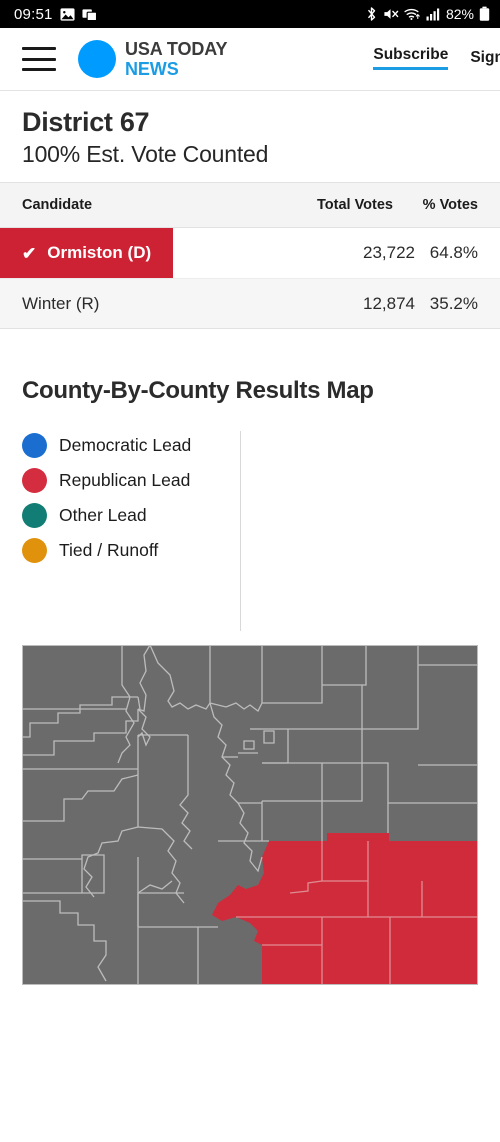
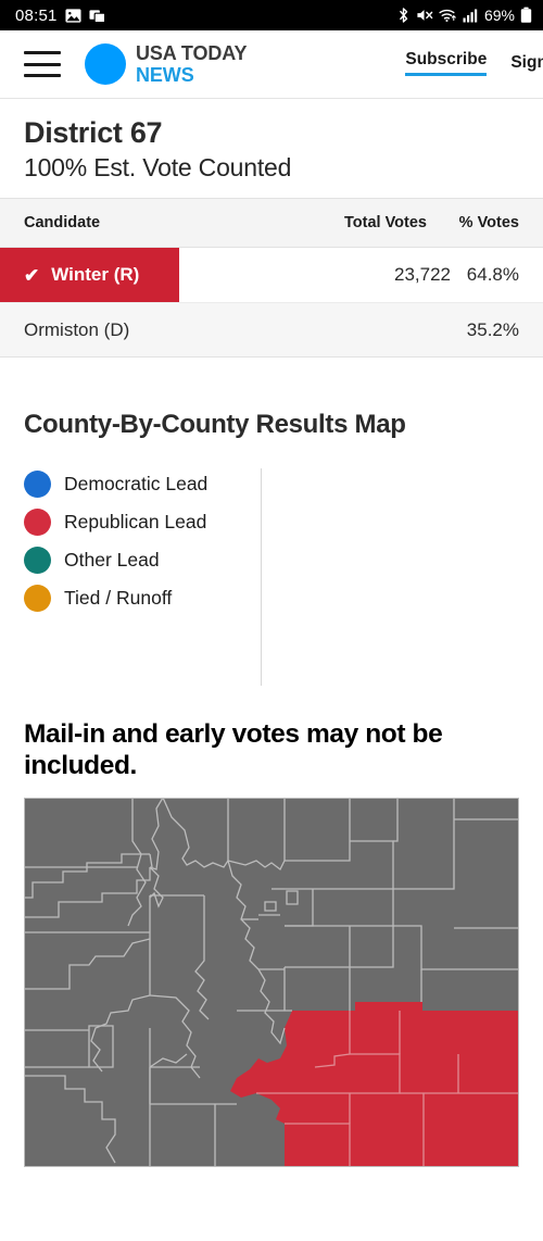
- 09:51
+ 08:51
- 82%
+ 69%
  USA TODAY
  NEWS
  Subscribe
  District 67
  100% Est. Vote Counted
  Candidate
  Total Votes
  % Votes
  ✔
- Ormiston (D)
+ Winter (R)
  23,722
  64.8%
- Winter (R)
+ Ormiston (D)
- 12,874
  35.2%
  County-By-County Results Map
  Democratic Lead
  Republican Lead
  Other Lead
  Tied / Runoff
+ Mail-in and early votes may not be included.
